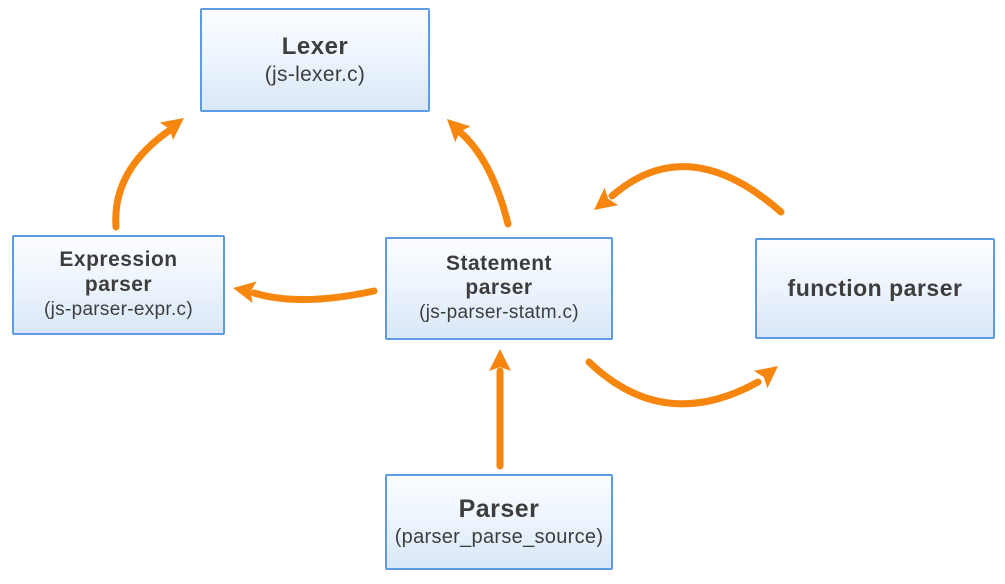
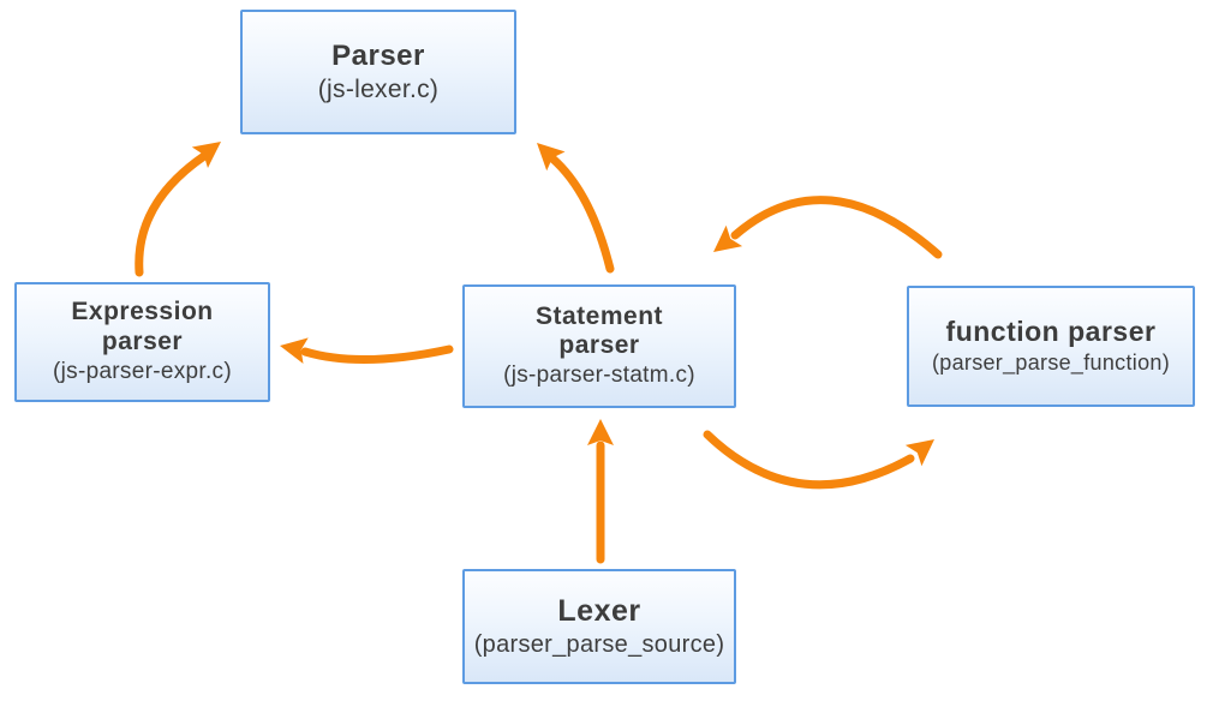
- Lexer
+ Parser
  (js-lexer.c)
  Expression
  parser
  (js-parser-expr.c)
  Statement
  parser
  (js-parser-statm.c)
  function parser
+ (parser_parse_function)
- Parser
+ Lexer
  (parser_parse_source)
